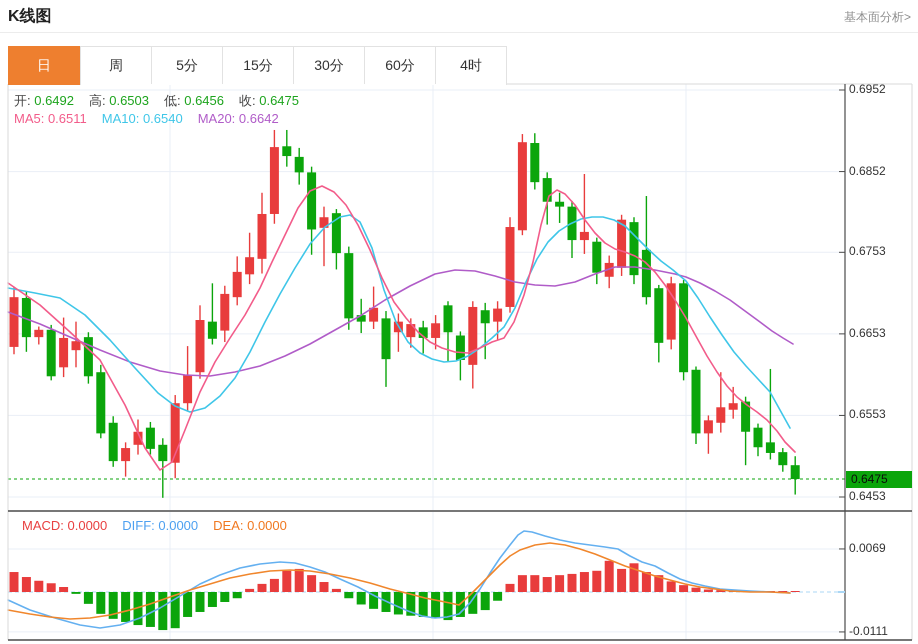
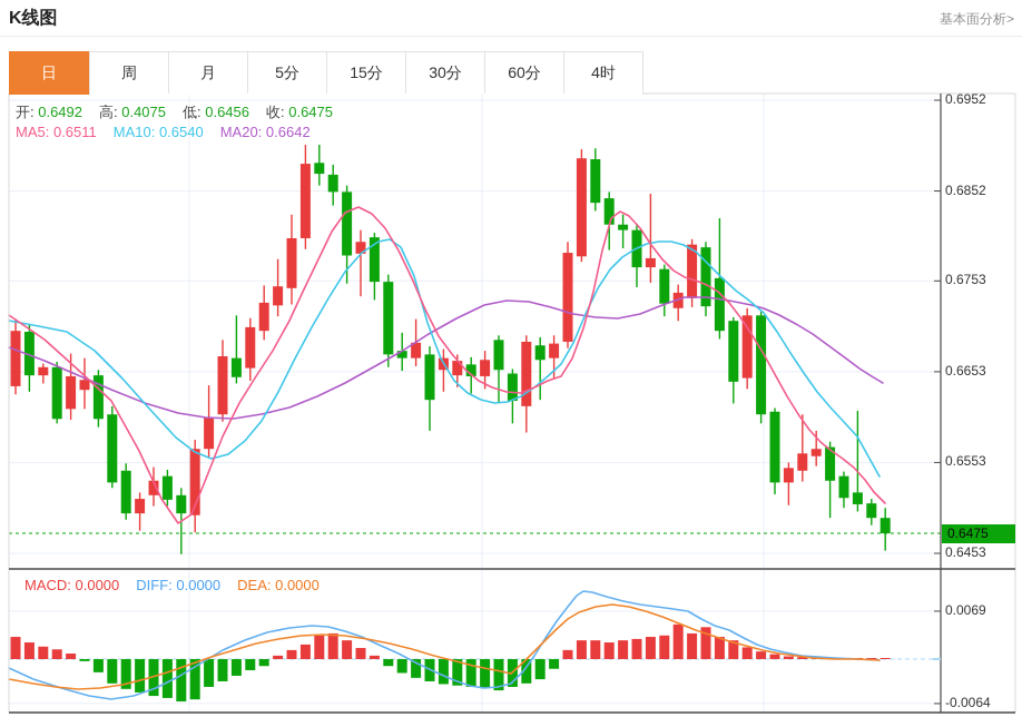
  K线图
  基本面分析>
  日
  周
+ 月
  5分
  15分
  30分
  60分
  4时
  开: 0.6492
- 高: 0.6503
+ 高: 0.4075
  低: 0.6456
  收: 0.6475
  MA5: 0.6511
  MA10: 0.6540
  MA20: 0.6642
  MACD: 0.0000
  DIFF: 0.0000
  DEA: 0.0000
  0.6952
  0.6852
  0.6753
  0.6653
  0.6553
  0.6453
  0.0069
- -0.0111
+ -0.0064
  0.6475
